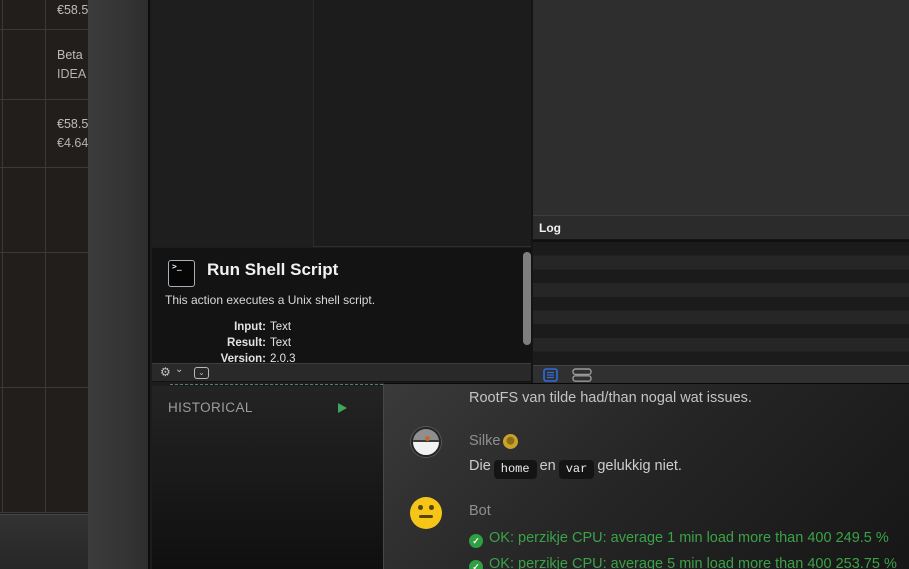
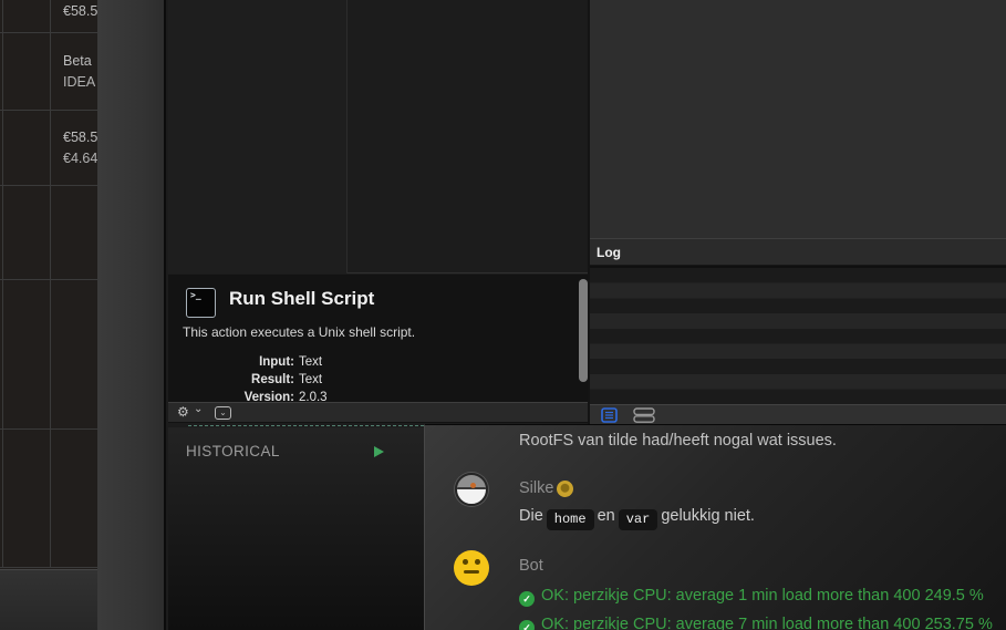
  €58.5
  Beta
  IDEA
  €58.5
  €4.64
  >_
  Run Shell Script
  This action executes a Unix shell script.
  Input: Text
  Result: Text
  Version: 2.0.3
  ⚙
  ⌄
  ⌄
  HISTORICAL
  Log
- RootFS van tilde had/than nogal wat issues.
+ RootFS van tilde had/heeft nogal wat issues.
  Silke
  Die home en var gelukkig niet.
  Bot
  ✓ OK: perzikje CPU: average 1 min load more than 400 249.5 %
- ✓ OK: perzikje CPU: average 5 min load more than 400 253.75 %
+ ✓ OK: perzikje CPU: average 7 min load more than 400 253.75 %
